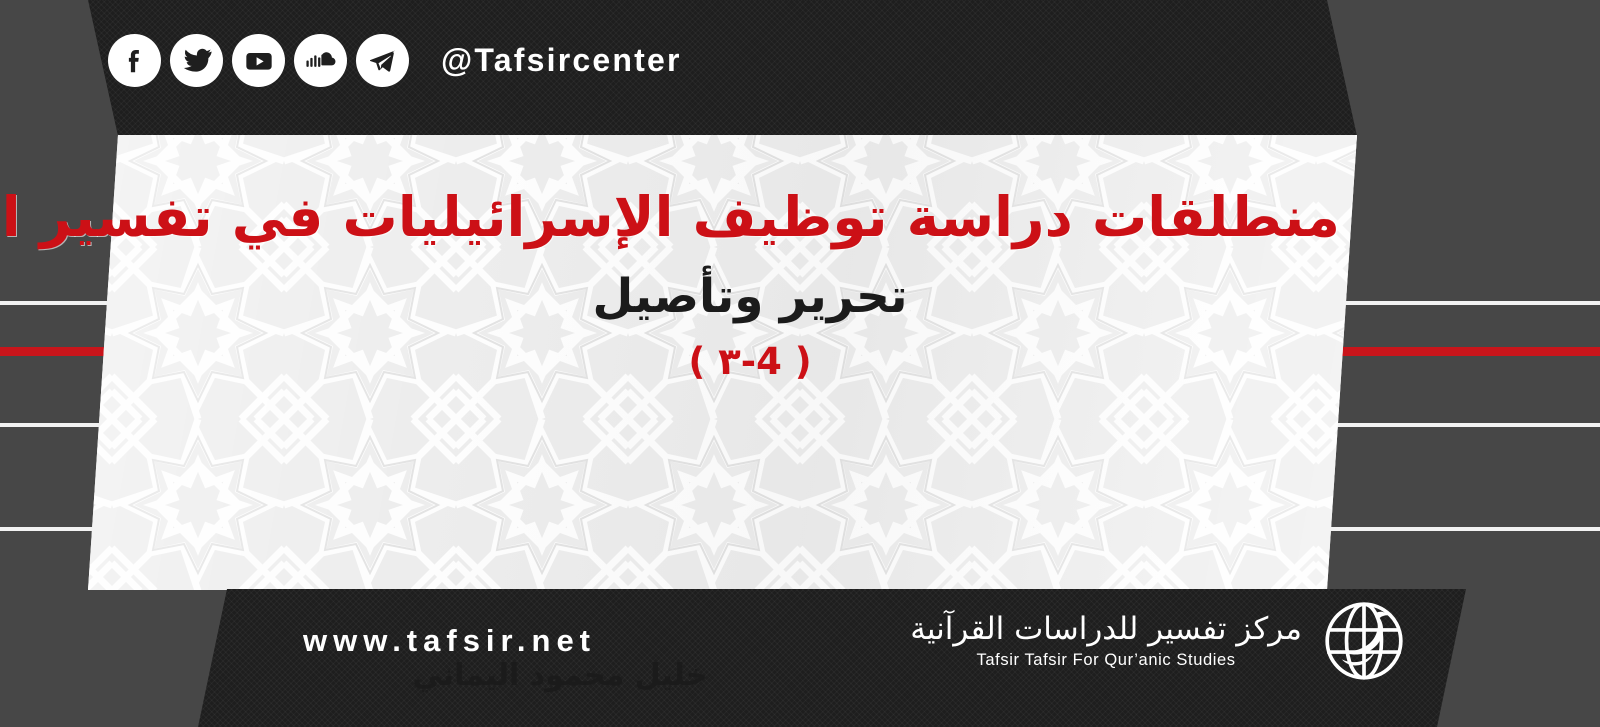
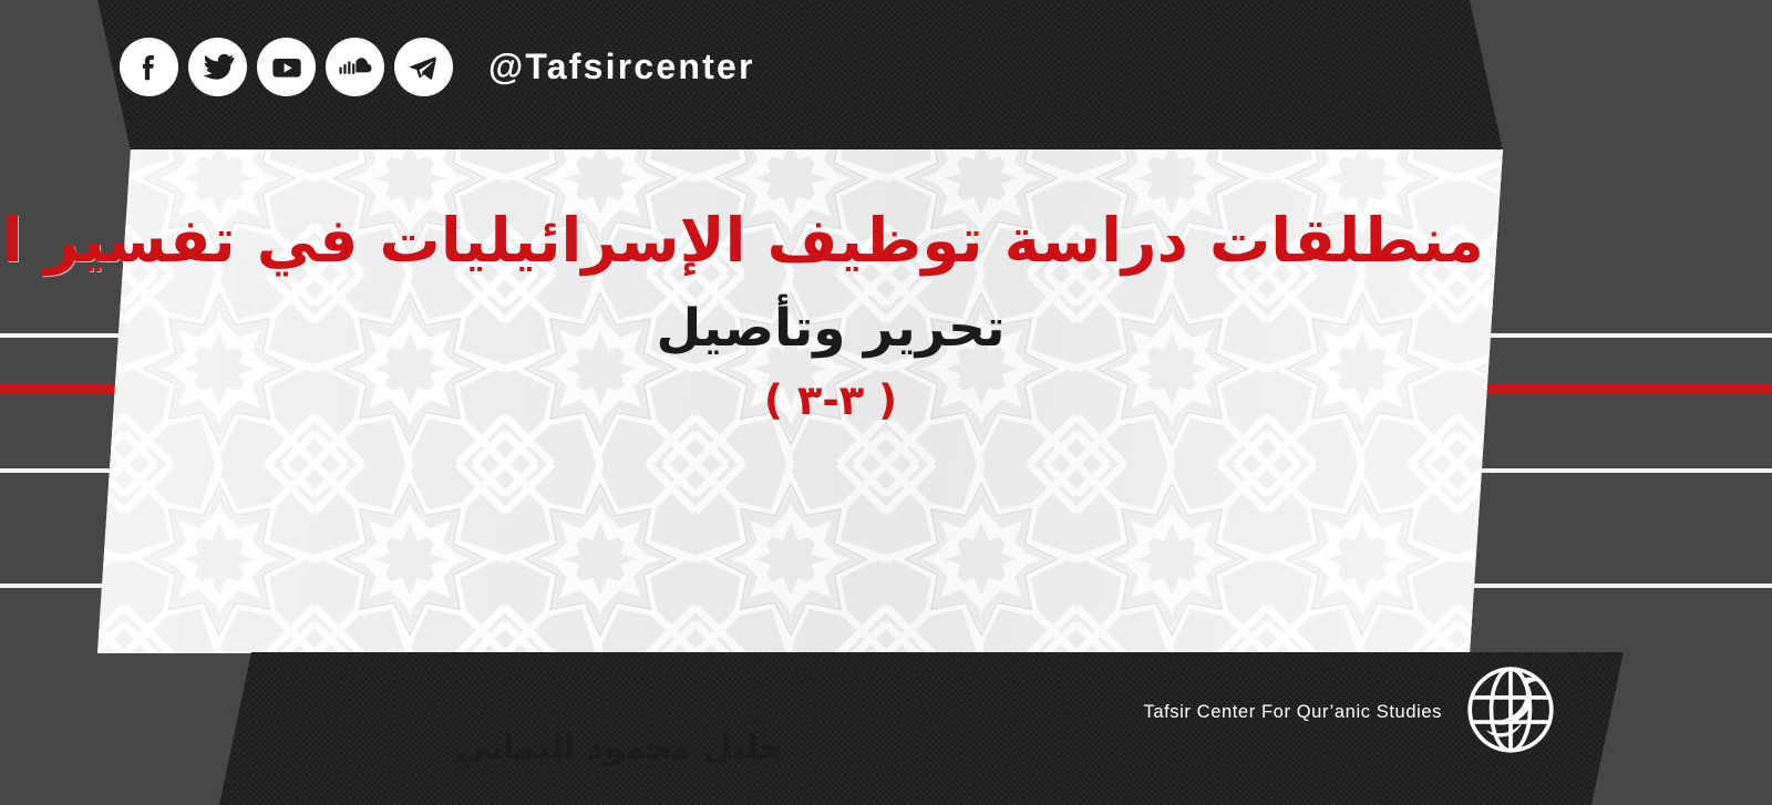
  @Tafsircenter
  منطلقات دراسة توظيف الإسرائيليات في تفسير ا
  تحرير وتأصيل
- ( 4-٣ )
+ ( ٣-٣ )
- www.tafsir.net
- مركز تفسير للدراسات القرآنية
- Tafsir Tafsir For Qur’anic Studies
+ Tafsir Center For Qur’anic Studies
